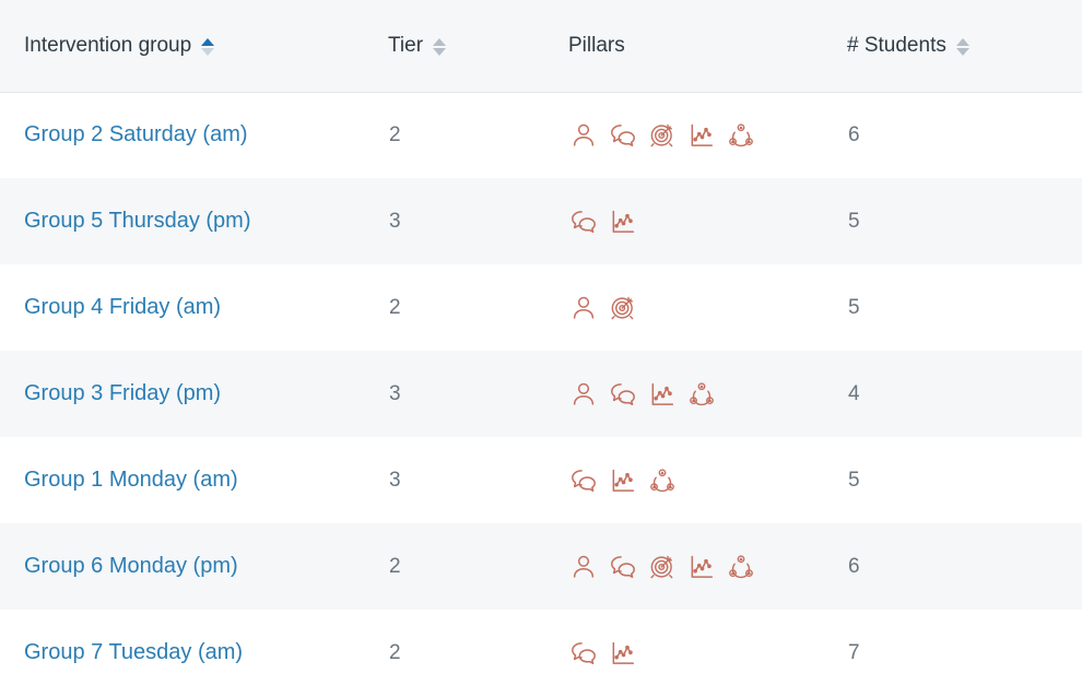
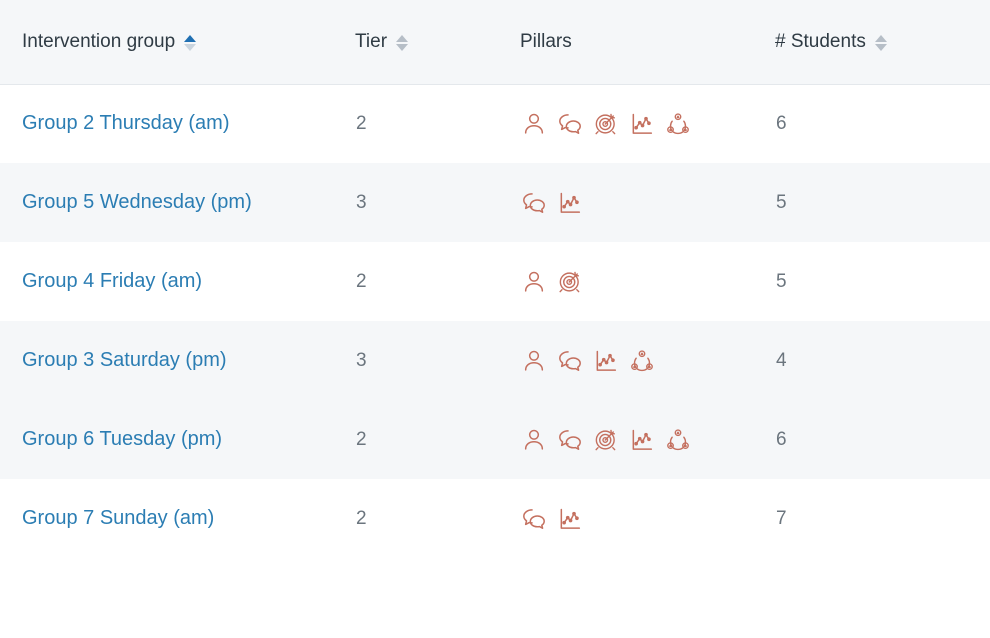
  Intervention group	Tier	Pillars	# Students
- Group 2 Saturday (am)	2		6
+ Group 2 Thursday (am)	2		6
- Group 5 Thursday (pm)	3		5
+ Group 5 Wednesday (pm)	3		5
  Group 4 Friday (am)	2		5
- Group 3 Friday (pm)	3		4
+ Group 3 Saturday (pm)	3		4
- Group 1 Monday (am)	3		5
- Group 6 Monday (pm)	2		6
+ Group 6 Tuesday (pm)	2		6
- Group 7 Tuesday (am)	2		7
+ Group 7 Sunday (am)	2		7
